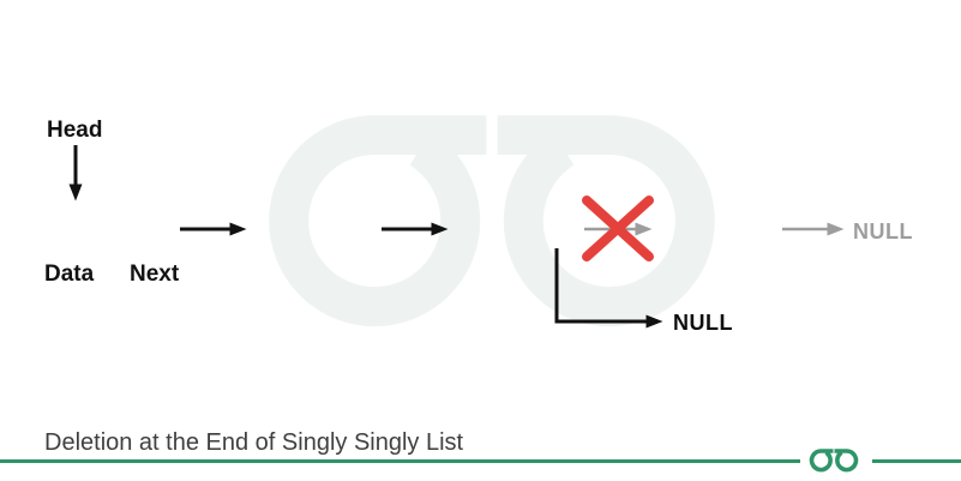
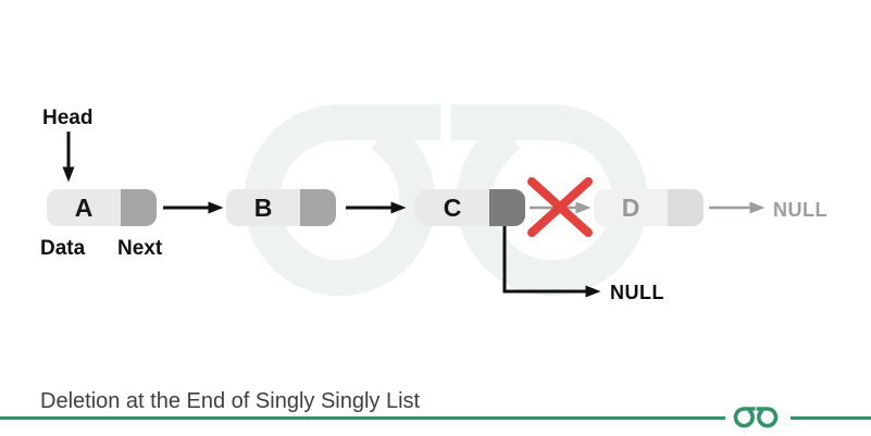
+ A
+ B
+ C
+ D
  Head
  Data
  Next
  NULL
  NULL
  Deletion at the End of Singly Singly List
